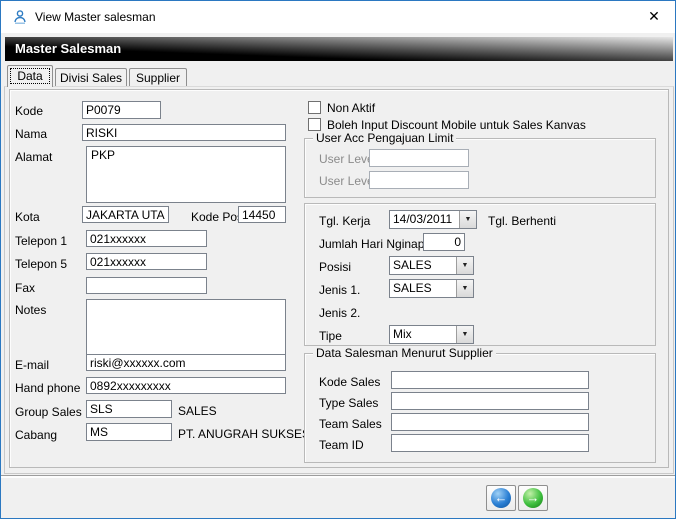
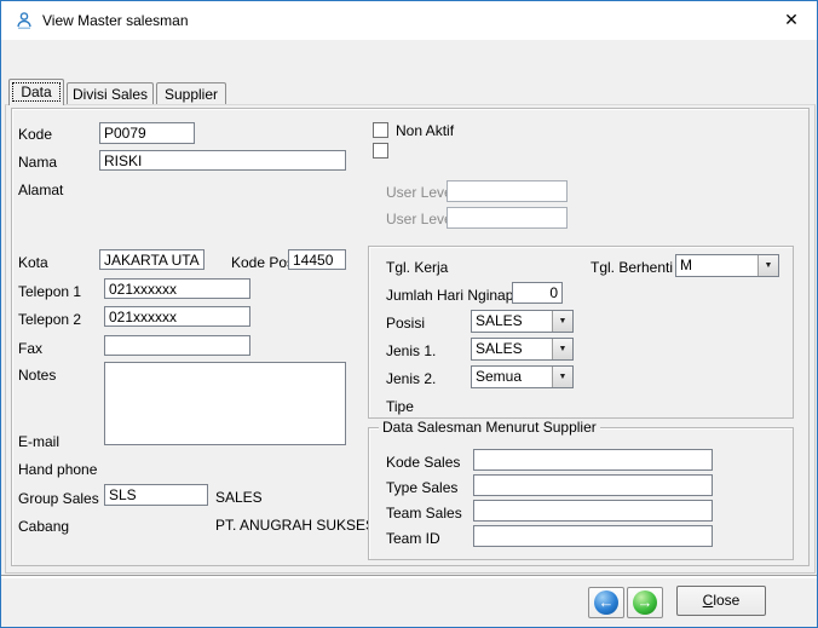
  View Master salesman
  ✕
- Master Salesman
  Data
  Divisi Sales
  Supplier
  Kode
  P0079
  Nama
  RISKI
  Alamat
- PKP
  Kota
  JAKARTA UTA
  Kode Po
  14450
  Telepon 1
  021xxxxxx
- Telepon 5
+ Telepon 2
  021xxxxxx
  Fax
  Notes
  E-mail
- riski@xxxxxx.com
  Hand phone
- 0892xxxxxxxxx
  Group Sales
  SLS
  SALES
  Cabang
- MS
  PT. ANUGRAH SUKSE
  Non Aktif
- Boleh Input Discount Mobile untuk Sales Kanvas
- User Acc Pengajuan Limit
  User Lev
  User Lev
  Tgl. Kerja
- 14/03/2011
  Tgl. Berhenti
+ M
  Jumlah Hari Nginap
  0
  Posisi
  SALES
  Jenis 1.
  SALES
  Jenis 2.
+ Semua
  Tipe
- Mix
  Data Salesman Menurut Supplier
  Kode Sales
  Type Sales
  Team Sales
  Team ID
  ←
  →
+ Close
